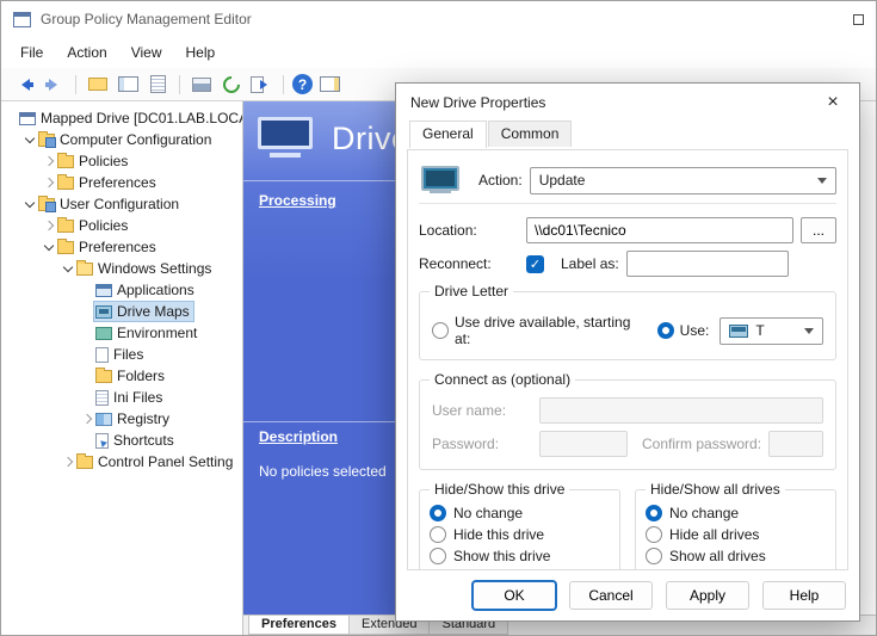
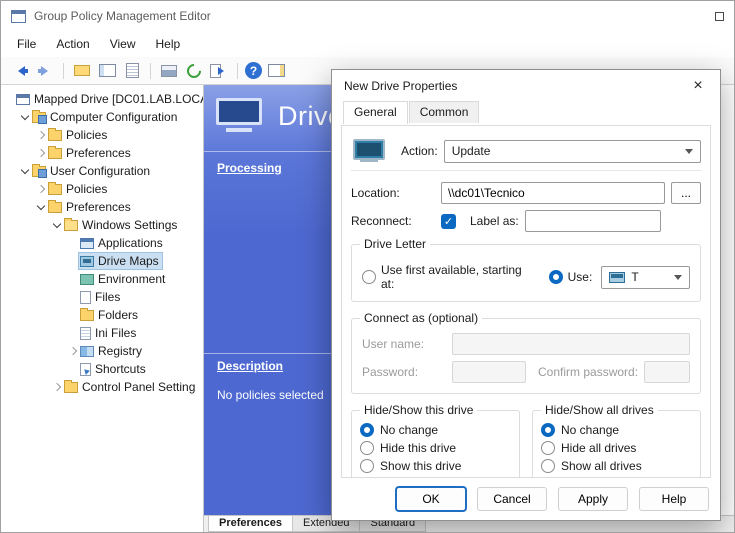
  Group Policy Management Editor
  File
  Action
  View
  Help
  ?
  Mapped Drive [DC01.LAB.LOC
  Computer Configuration
  Policies
  Preferences
  User Configuration
  Policies
  Preferences
  Windows Settings
  Applications
  Drive Maps
  Environment
  Files
  Folders
  Ini Files
  Registry
  Shortcuts
  Control Panel Setting
  Processing
  Description
  No policies selected
  Preferences
  Extended
  Standard
  New Drive Properties
  ×
  General
  Common
  Action:
  Update
  Location:
  \\dc01\Tecnico
  ...
  Reconnect:
  ✓
  Label as:
  Drive Letter
- Use drive available, starting at:
+ Use first available, starting at:
  Use:
  T
  Connect as (optional)
  User name:
  Password:
  Confirm password:
  Hide/Show this drive
  No change
  Hide this drive
  Show this drive
  Hide/Show all drives
  No change
  Hide all drives
  Show all drives
  OK
  Cancel
  Apply
  Help
